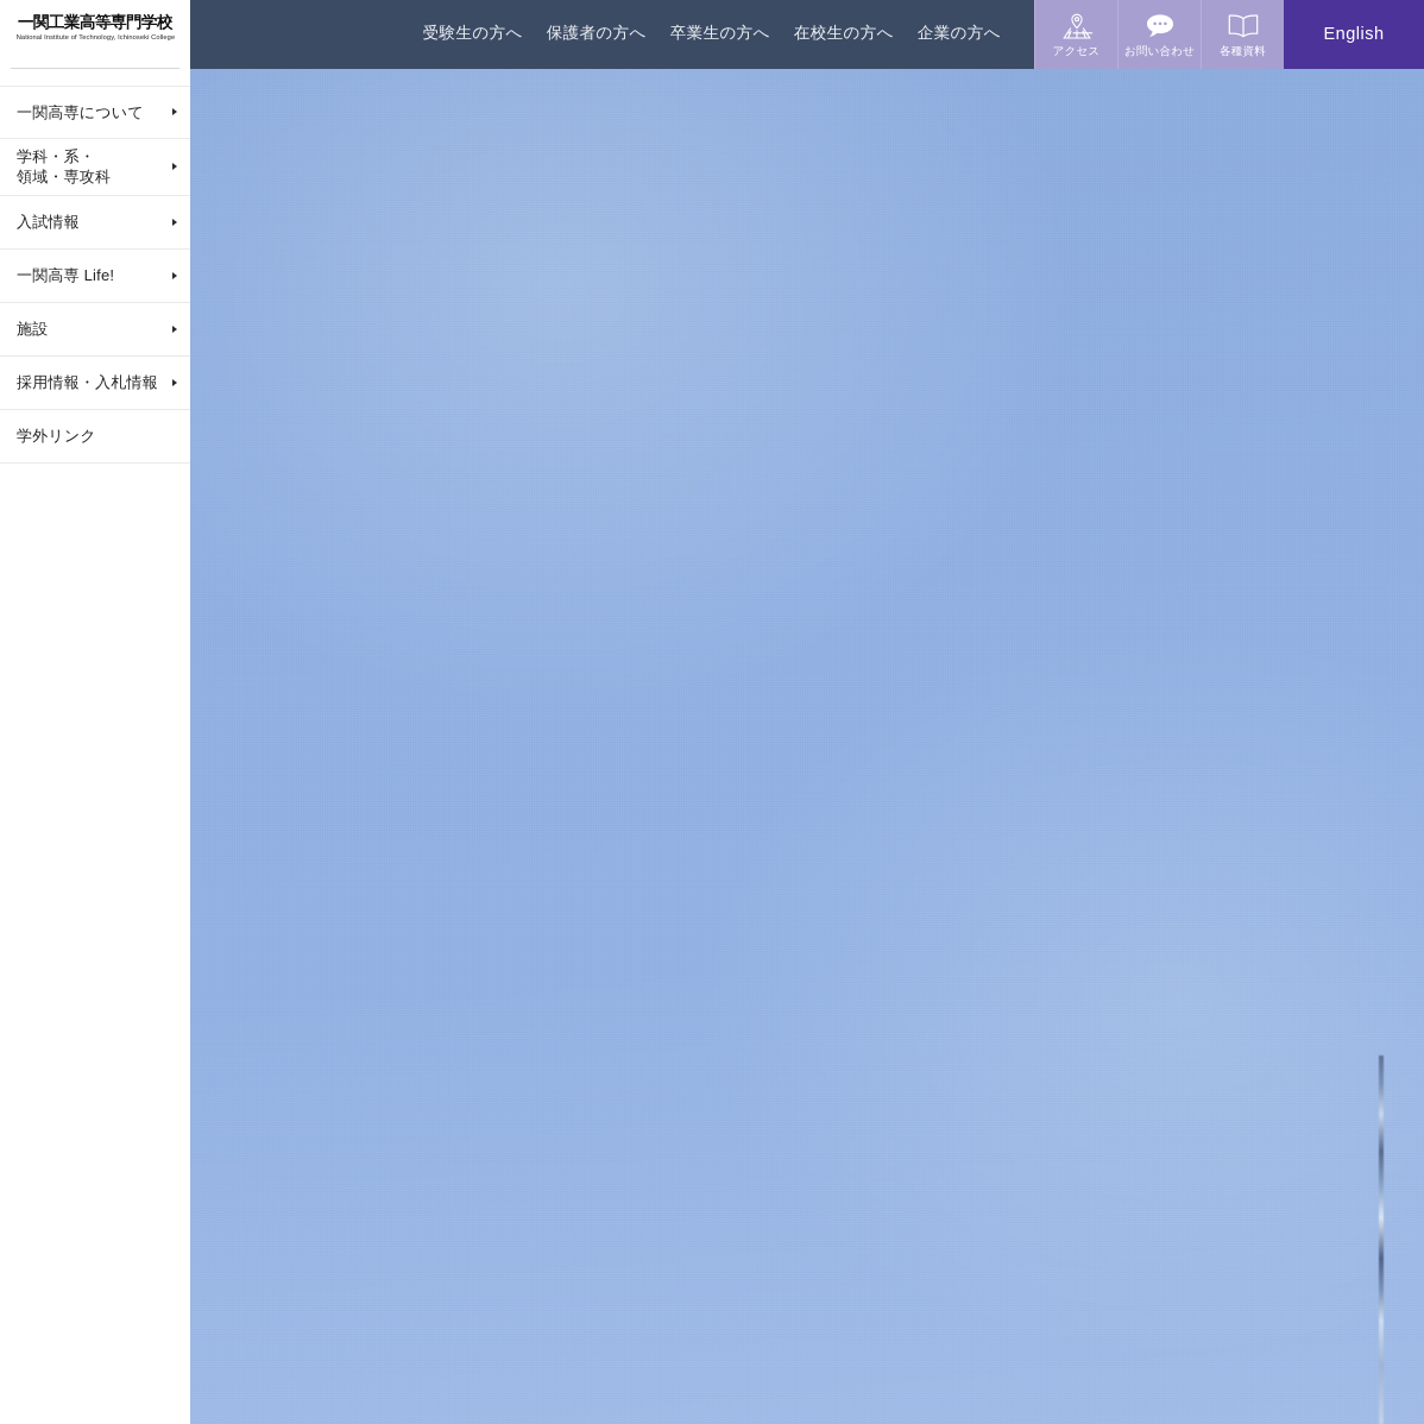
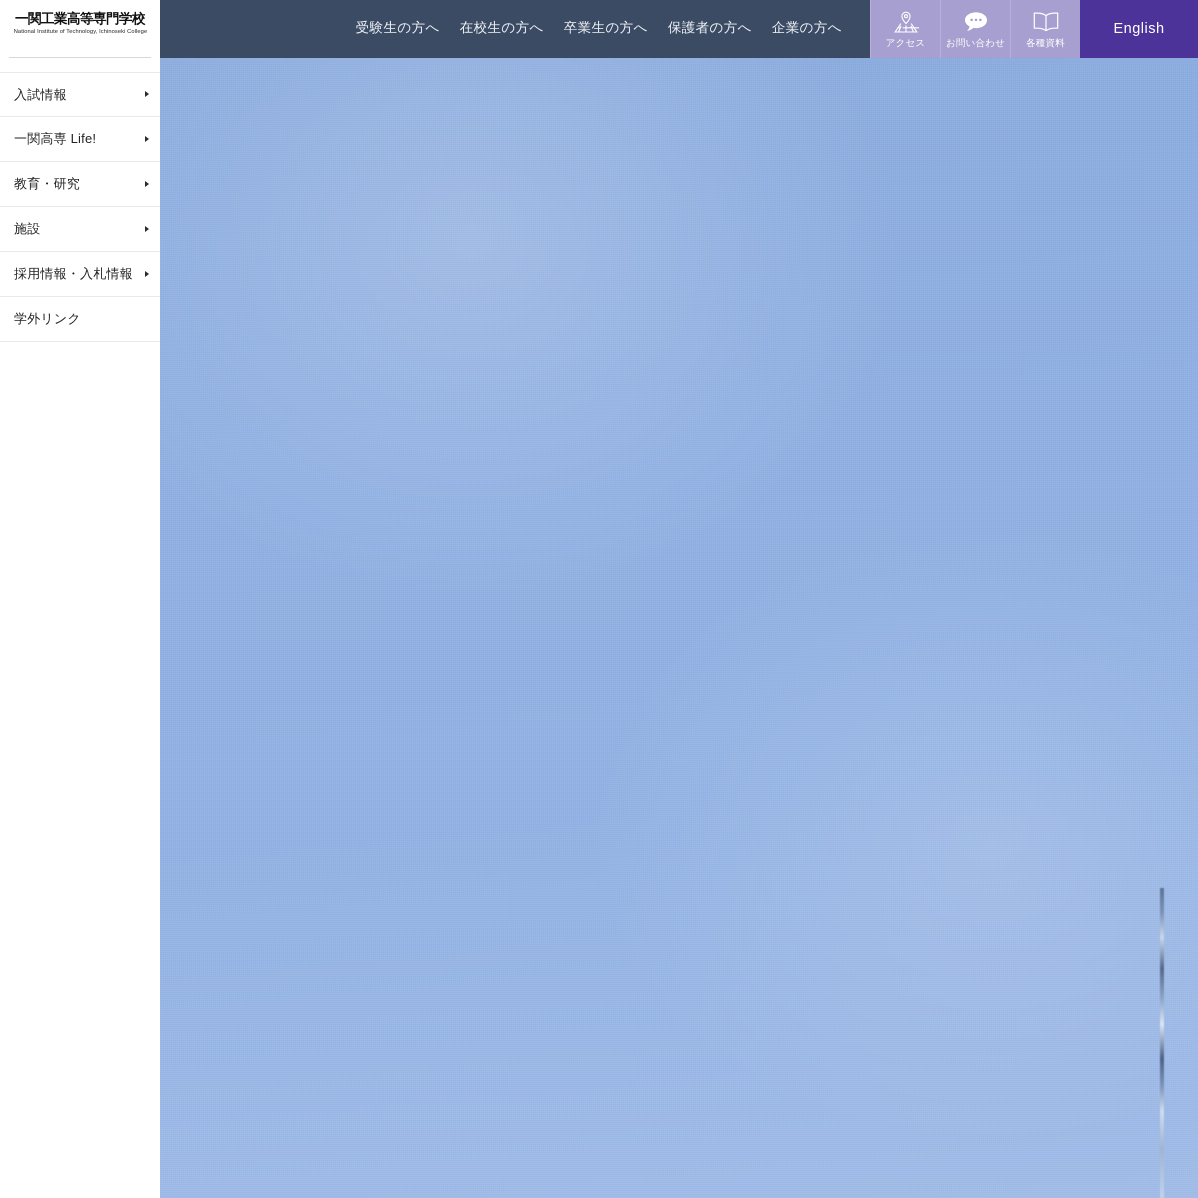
  受験生の方へ
- 保護者の方へ
+ 在校生の方へ
  卒業生の方へ
- 在校生の方へ
+ 保護者の方へ
  企業の方へ
  アクセス
  お問い合わせ
  各種資料
  English
  一関工業高等専門学校
- 一関高専について
- 学科・系・
- 領域・専攻科
  入試情報
  一関高専 Life!
+ 教育・研究
  施設
  採用情報・入札情報
  学外リンク
